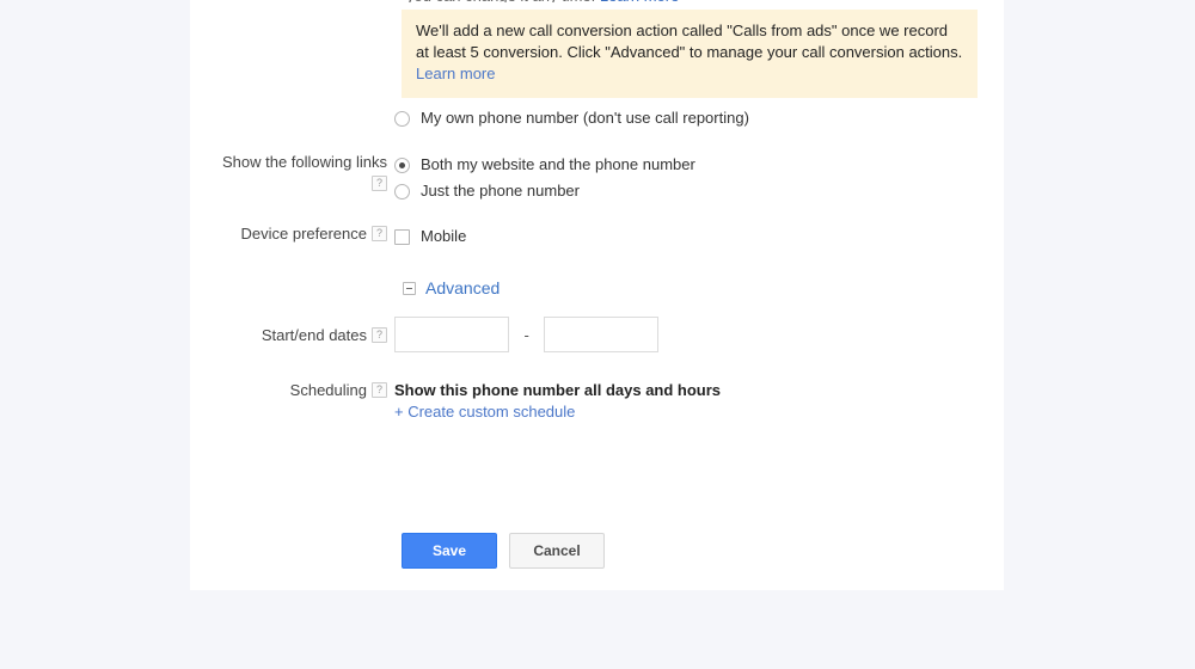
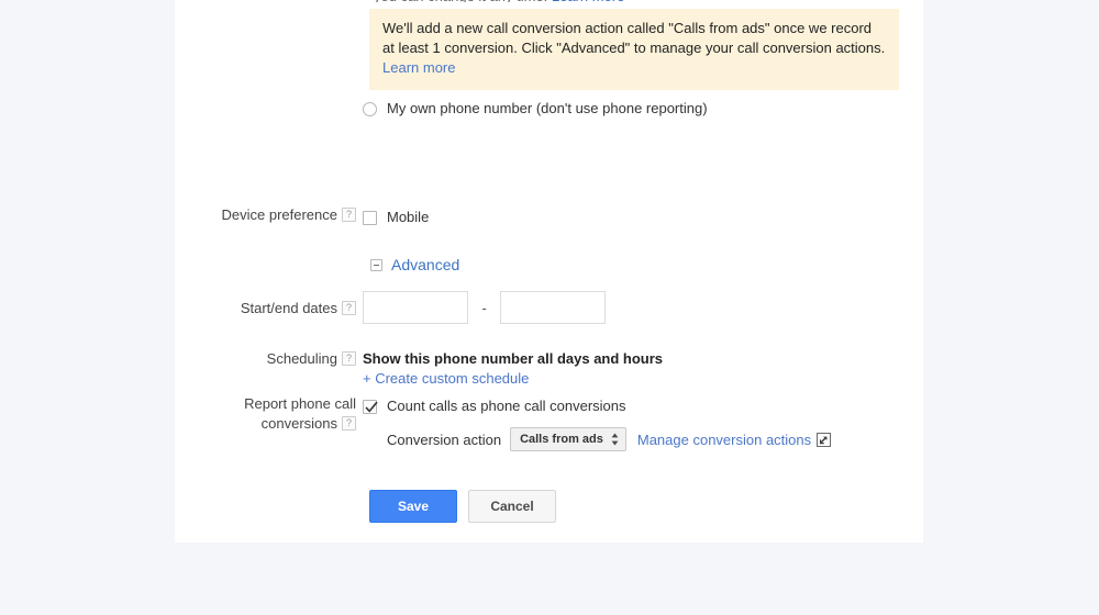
- We'll add a new call conversion action called "Calls from ads" once we record at least 5 conversion. Click "Advanced" to manage your call conversion actions. Learn more
+ We'll add a new call conversion action called "Calls from ads" once we record at least 1 conversion. Click "Advanced" to manage your call conversion actions. Learn more
- My own phone number (don't use call reporting)
+ My own phone number (don't use phone reporting)
- Show the following links
- ?
- Both my website and the phone number
- Just the phone number
  Device preference ?
  Mobile
  Advanced
  Start/end dates ?
  -
  Scheduling ?
  Show this phone number all days and hours
  + Create custom schedule
+ Report phone call
+ conversions ?
+ Count calls as phone call conversions
+ Conversion action
+ Calls from ads
+ Manage conversion actions
  Save
  Cancel
